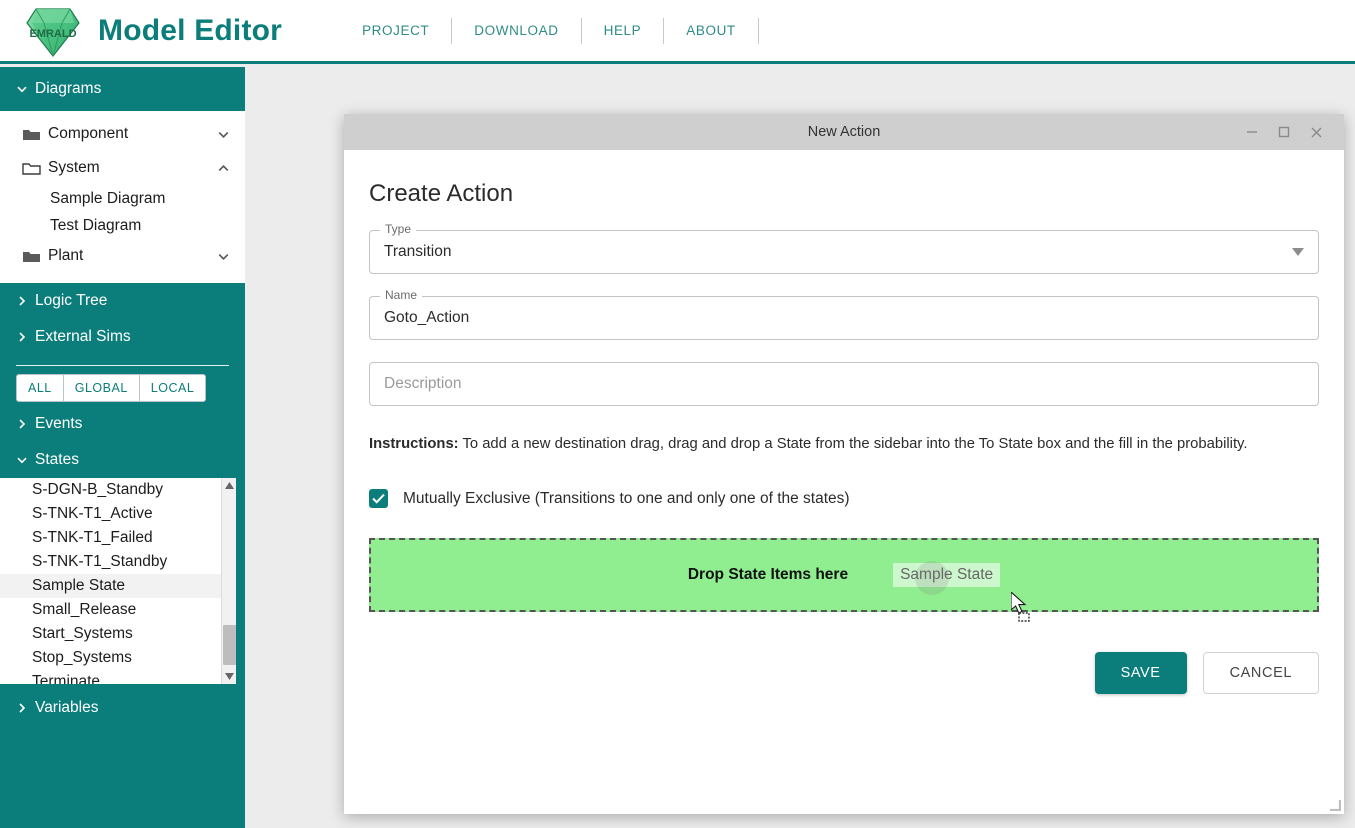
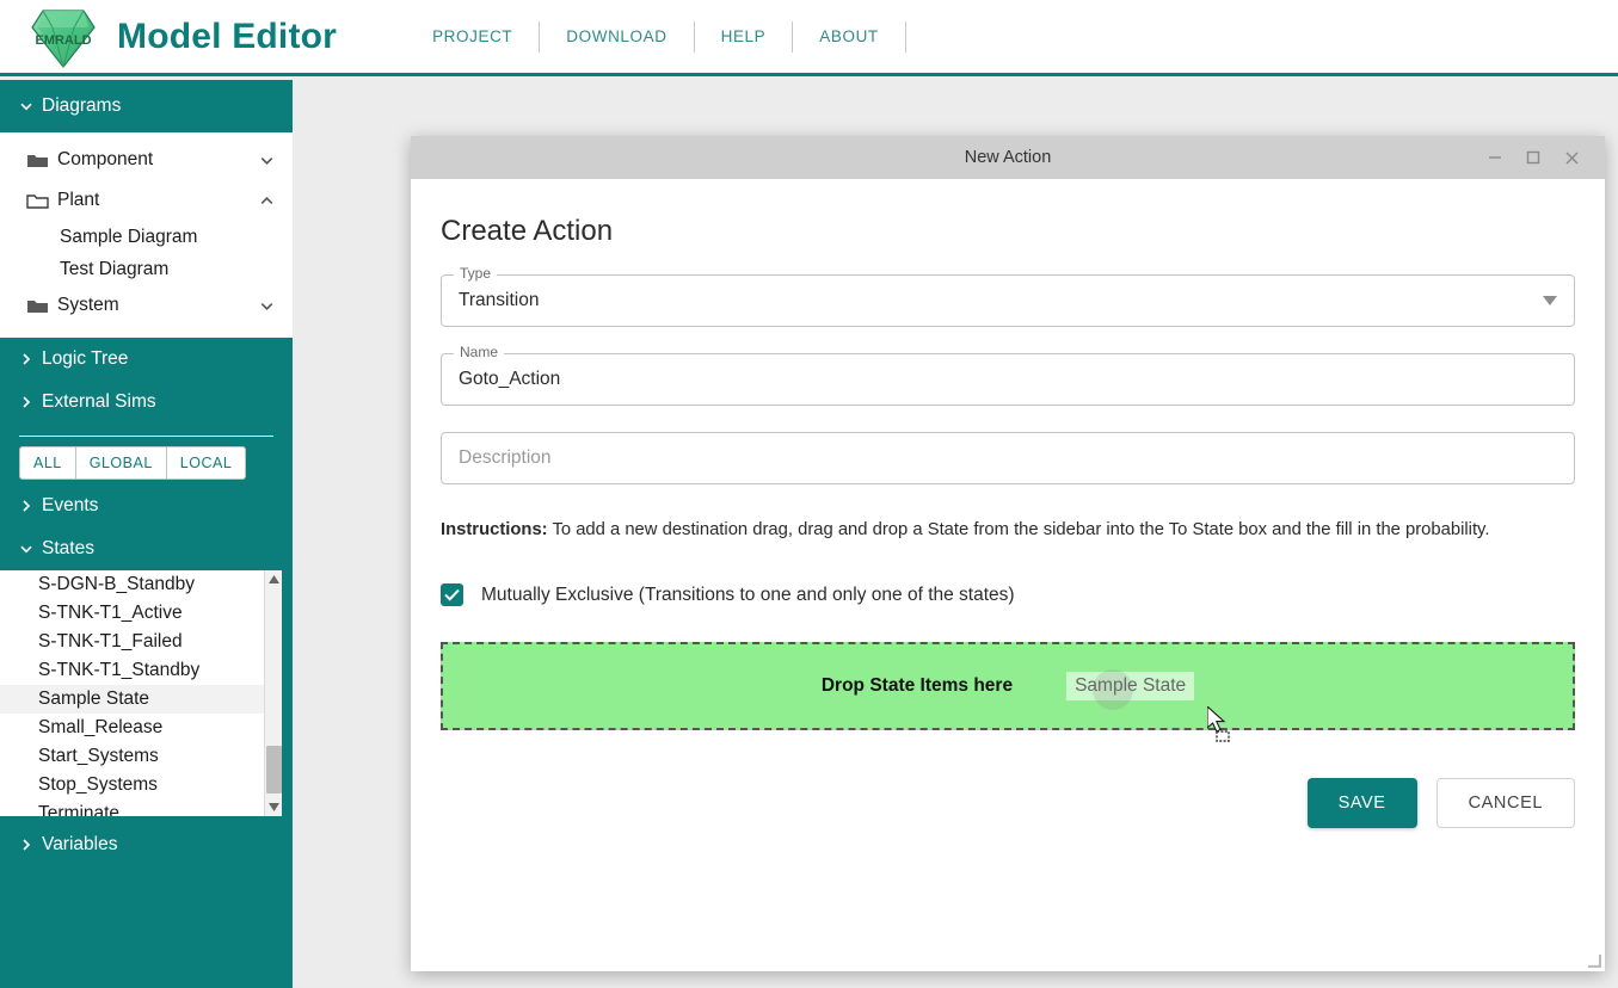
  EMRALD
  Model Editor
  PROJECT
  DOWNLOAD
  HELP
  ABOUT
  Diagrams
  Component
- System
+ Plant
  Sample Diagram
  Test Diagram
- Plant
+ System
  Logic Tree
  External Sims
  ALL
  GLOBAL
  LOCAL
  Events
  States
  S-DGN-B_Standby
  S-TNK-T1_Active
  S-TNK-T1_Failed
  S-TNK-T1_Standby
  Sample State
  Small_Release
  Start_Systems
  Stop_Systems
  Terminate
  Variables
  New Action
  Create Action
  Type
  Transition
  Name
  Goto_Action
  Description
  Instructions: To add a new destination drag, drag and drop a State from the sidebar into the To State box and the fill in the probability.
  Mutually Exclusive (Transitions to one and only one of the states)
  Drop State Items here
  Sample State
  SAVE
  CANCEL
